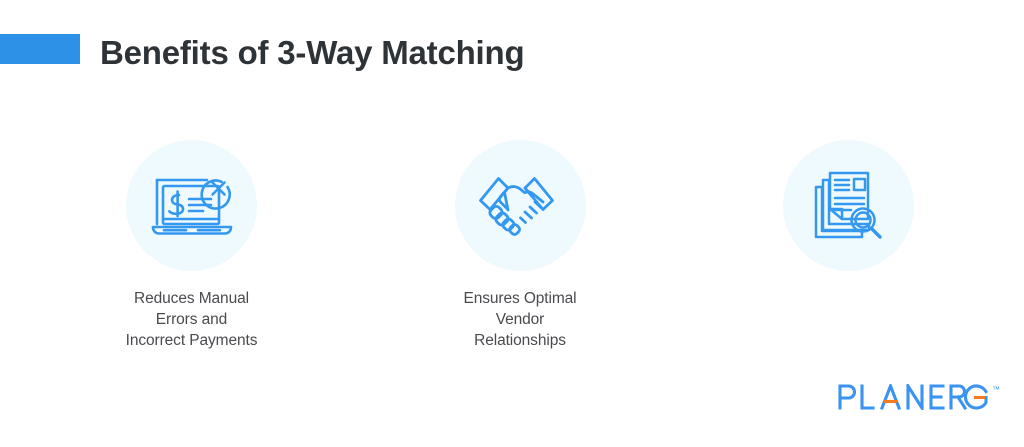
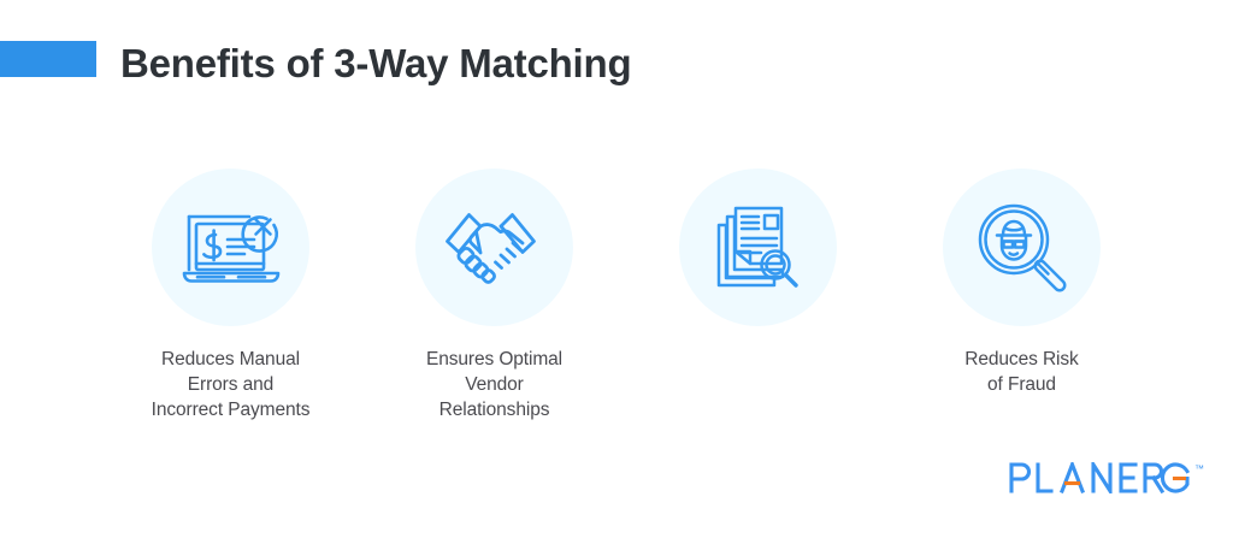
  Benefits of 3-Way Matching
  Reduces Manual
  Errors and
  Incorrect Payments
  Ensures Optimal
  Vendor
  Relationships
+ Reduces Risk
+ of Fraud
  ™
